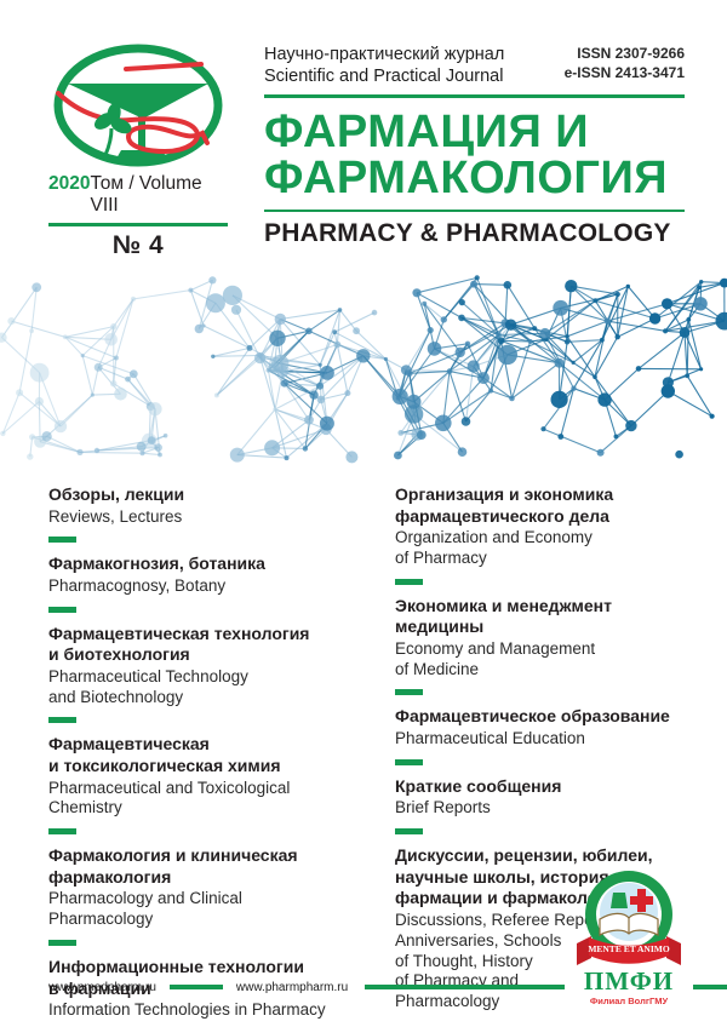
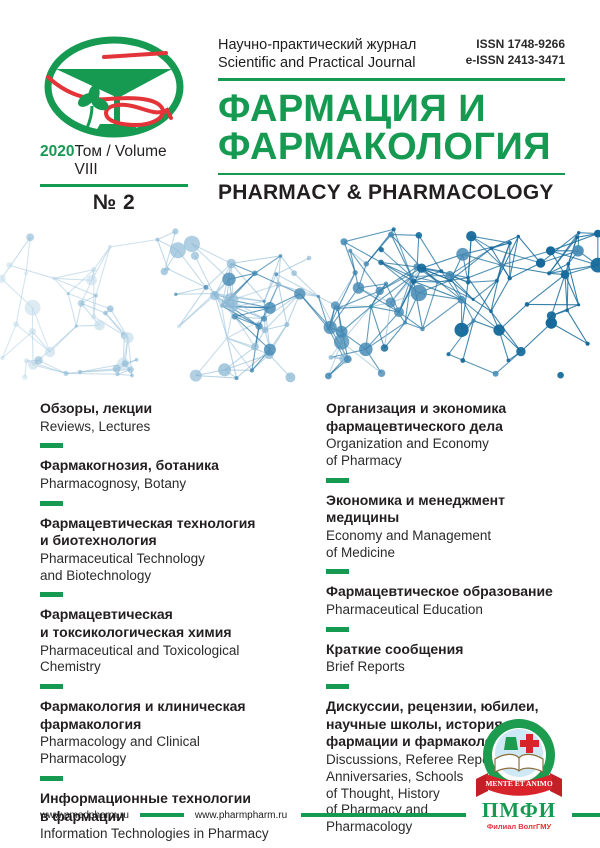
  2020
  Том / Volume VIII
- № 4
+ № 2
  Научно-практический журнал
  Scientific and Practical Journal
- ISSN 2307-9266
+ ISSN 1748-9266
  e-ISSN 2413-3471
  ФАРМАЦИЯ И
  ФАРМАКОЛОГИЯ
  PHARMACY & PHARMACOLOGY
  Обзоры, лекции
  Reviews, Lectures
  Фармакогнозия, ботаника
  Pharmacognosy, Botany
  Фармацевтическая технология
  и биотехнология
  Pharmaceutical Technology
  and Biotechnology
  Фармацевтическая
  и токсикологическая химия
  Pharmaceutical and Toxicological
  Chemistry
  Фармакология и клиническая
  фармакология
  Pharmacology and Clinical
  Pharmacology
  Информационные технологии
  в фармации
  Information Technologies in Pharmacy
  Организация и экономика
  фармацевтического дела
  Organization and Economy
  of Pharmacy
  Экономика и менеджмент
  медицины
  Economy and Management
  of Medicine
  Фармацевтическое образование
  Pharmaceutical Education
  Краткие сообщения
  Brief Reports
  Дискуссии, рецензии, юбилеи,
  научные школы, история
  фармации и фармакол
  Discussions, Referee Rep
  Anniversaries, Schools
  of Thought, History
  of Pharmacy and
  Pharmacology
  www.pmedpharm.ru
  www.pharmpharm.ru
  MENTE ET ANIMO
  ПМФИ
  Филиал ВолгГМУ
